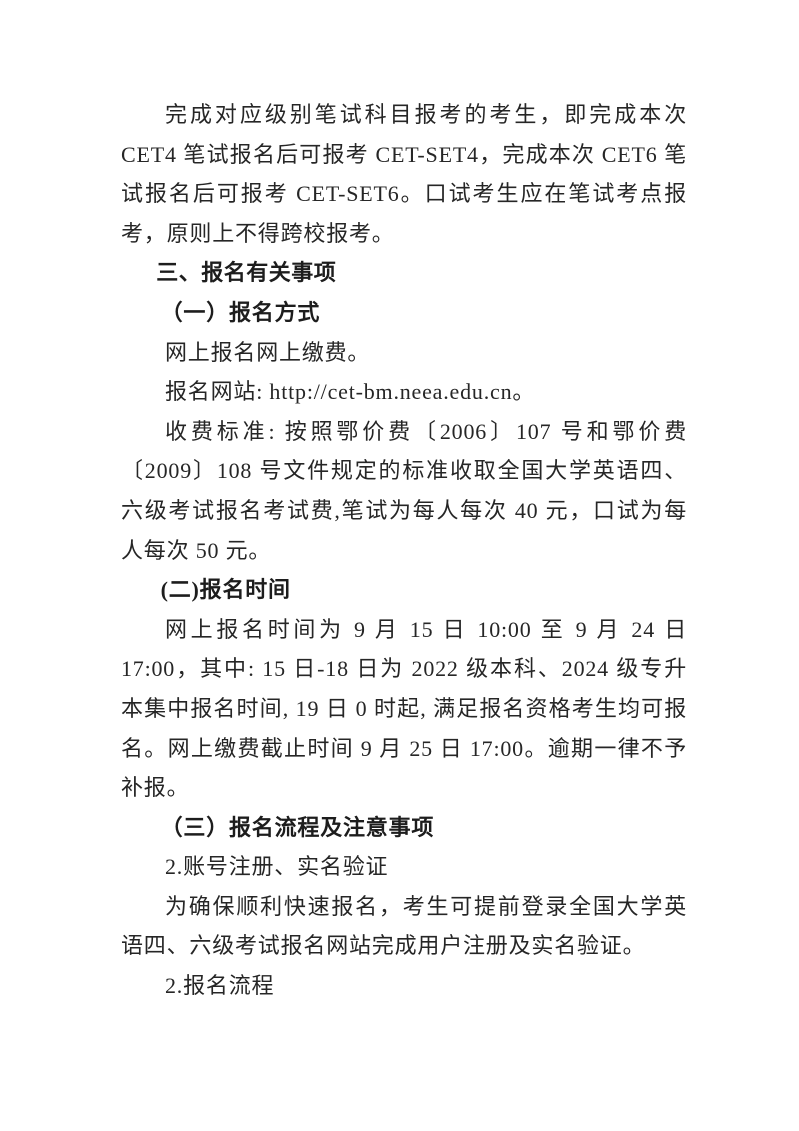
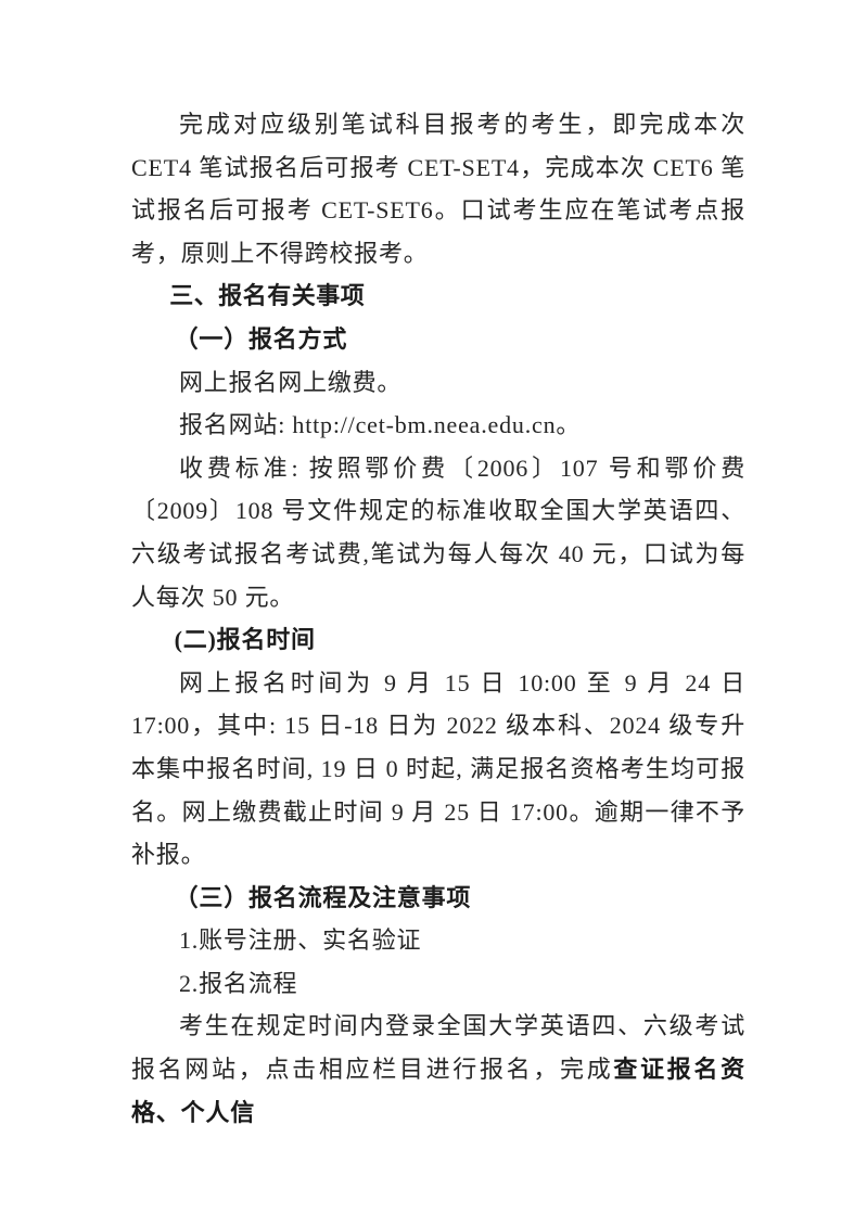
  完成对应级别笔试科目报考的考生，即完成本次 CET4 笔试报名后可报考 CET-SET4，完成本次 CET6 笔试报名后可报考 CET-SET6。口试考生应在笔试考点报考，原则上不得跨校报考。
  三、报名有关事项
  （一）报名方式
  网上报名网上缴费。
  报名网站: http://cet-bm.neea.edu.cn。
  收费标准: 按照鄂价费〔2006〕107 号和鄂价费〔2009〕108 号文件规定的标准收取全国大学英语四、六级考试报名考试费,笔试为每人每次 40 元，口试为每人每次 50 元。
  (二)报名时间
  网上报名时间为 9 月 15 日 10:00 至 9 月 24 日 17:00，其中: 15 日-18 日为 2022 级本科、2024 级专升本集中报名时间, 19 日 0 时起, 满足报名资格考生均可报名。网上缴费截止时间 9 月 25 日 17:00。逾期一律不予补报。
  （三）报名流程及注意事项
- 2.账号注册、实名验证
+ 1.账号注册、实名验证
- 为确保顺利快速报名，考生可提前登录全国大学英语四、六级考试报名网站完成用户注册及实名验证。
  2.报名流程
+ 考生在规定时间内登录全国大学英语四、六级考试报名网站，点击相应栏目进行报名，完成查证报名资格、个人信
